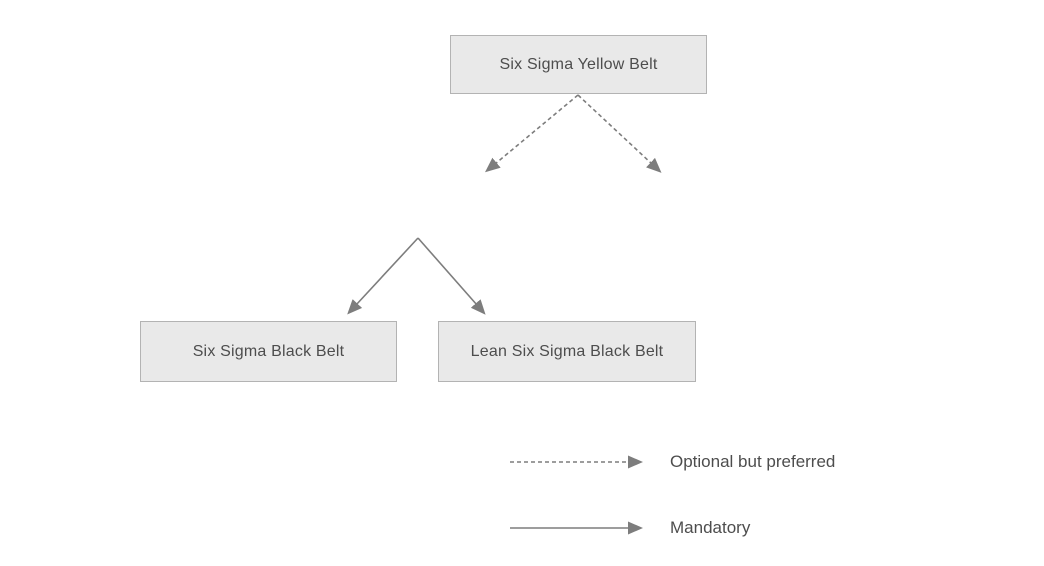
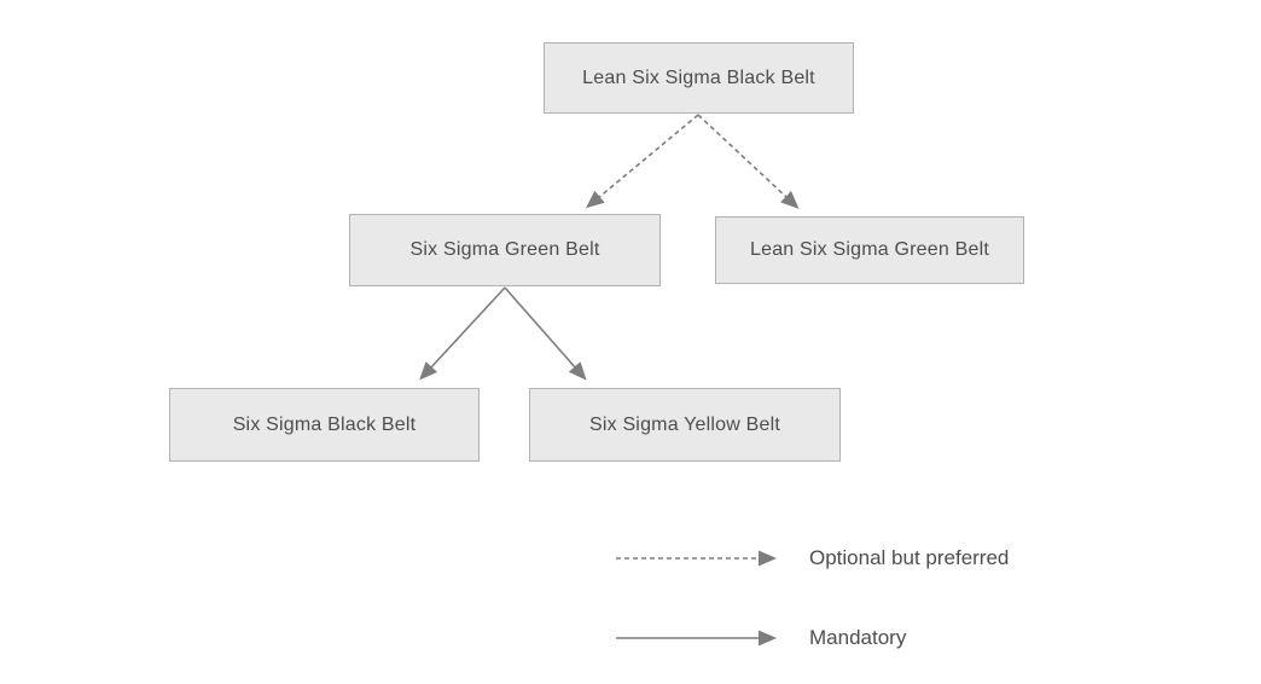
- Six Sigma Yellow Belt
+ Lean Six Sigma Black Belt
+ Six Sigma Green Belt
+ Lean Six Sigma Green Belt
  Six Sigma Black Belt
- Lean Six Sigma Black Belt
+ Six Sigma Yellow Belt
  Optional but preferred
  Mandatory
